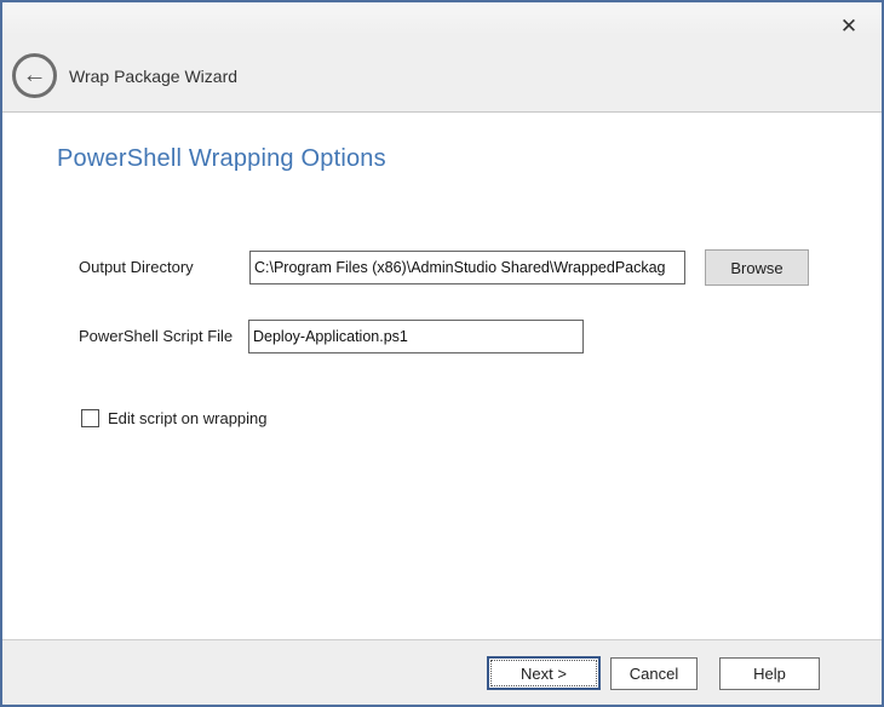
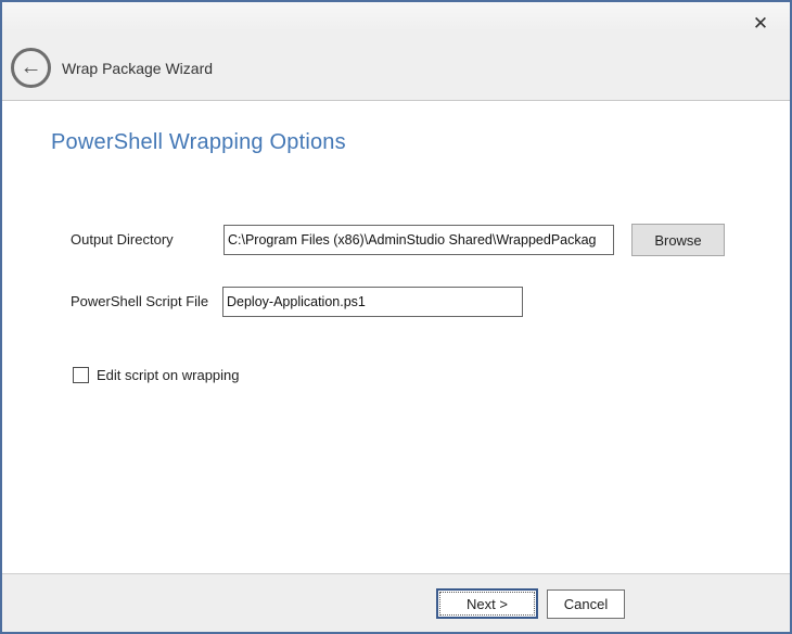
  ✕
  ←
  Wrap Package Wizard
  PowerShell Wrapping Options
  Output Directory
  C:\Program Files (x86)\AdminStudio Shared\WrappedPackag
  Browse
  PowerShell Script File
  Deploy-Application.ps1
  Edit script on wrapping
  Next >
  Cancel
- Help
